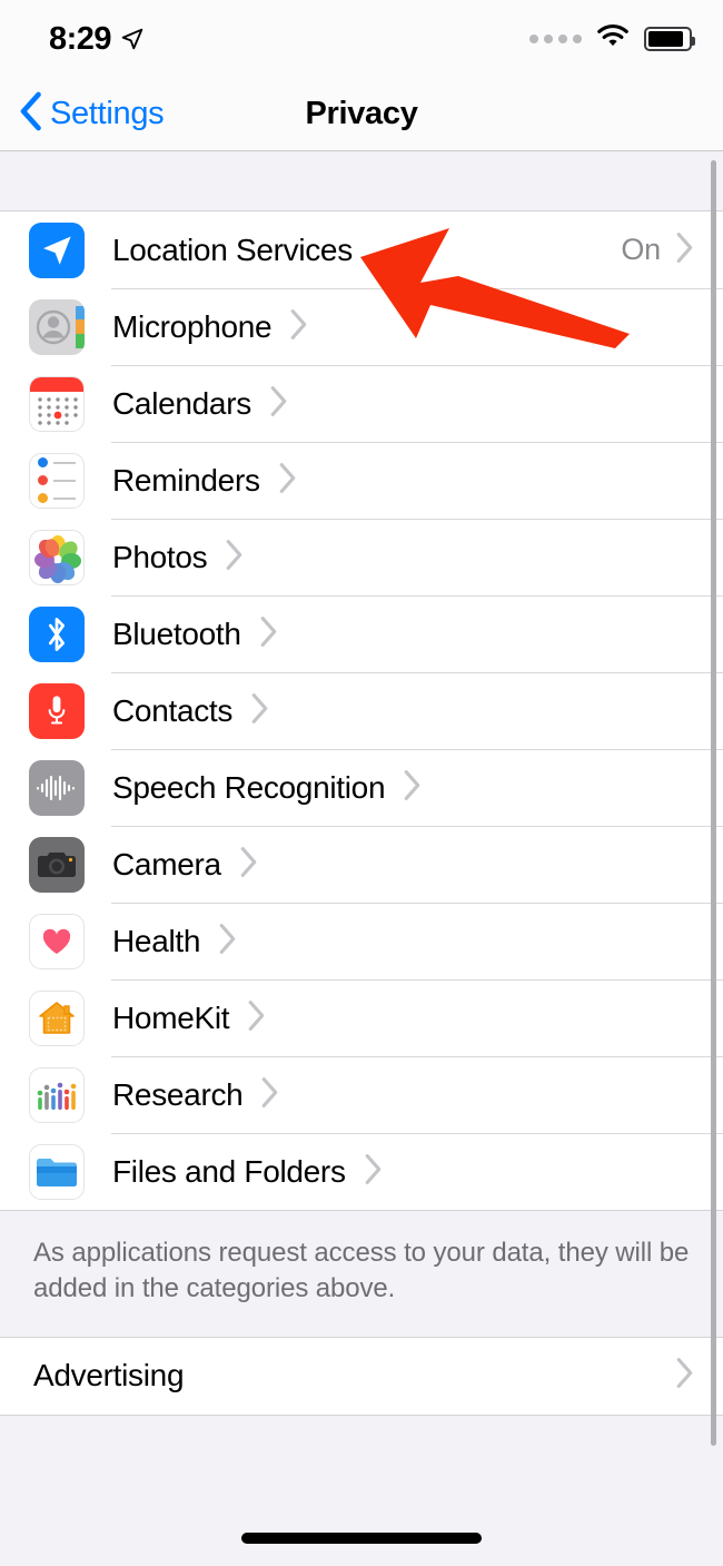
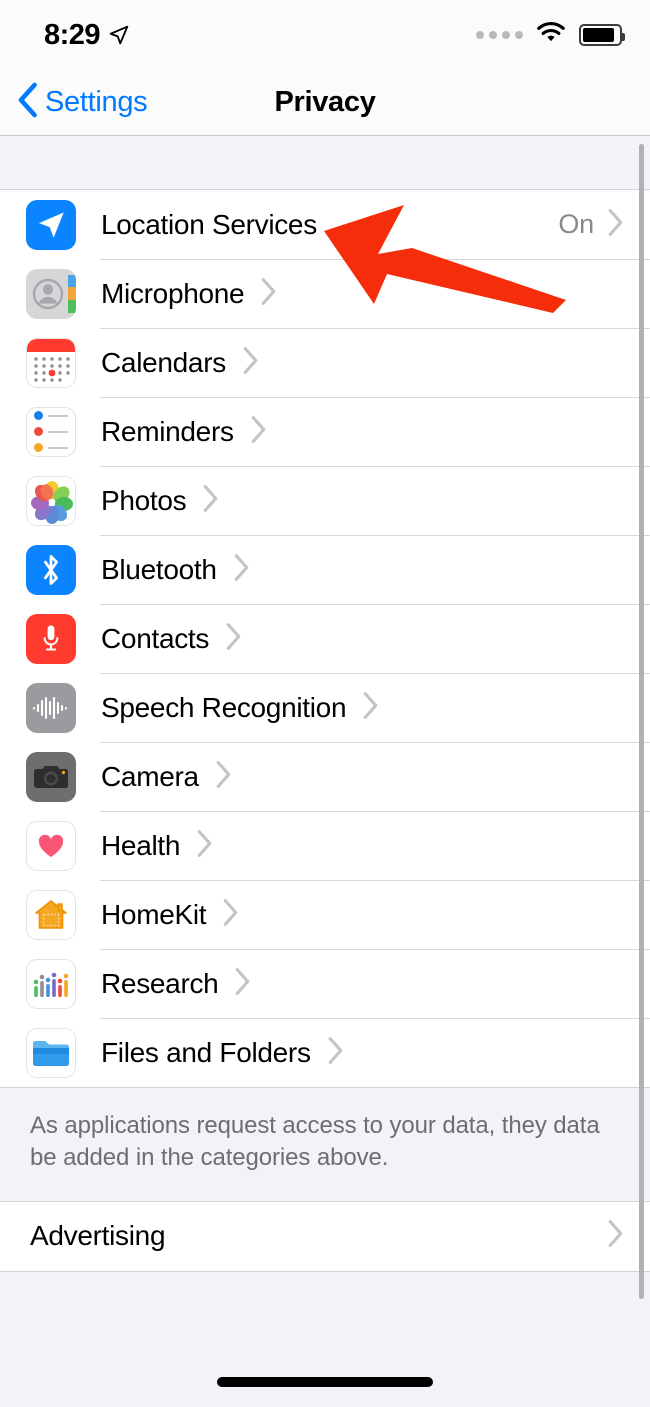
  8:29
  Settings
  Privacy
  Location Services
  On
  Microphone
  Calendars
  Reminders
  Photos
  Bluetooth
  Contacts
  Speech Recognition
  Camera
  Health
  HomeKit
  Research
  Files and Folders
- As applications request access to your data, they will be added in the categories above.
+ As applications request access to your data, they data be added in the categories above.
  Advertising
